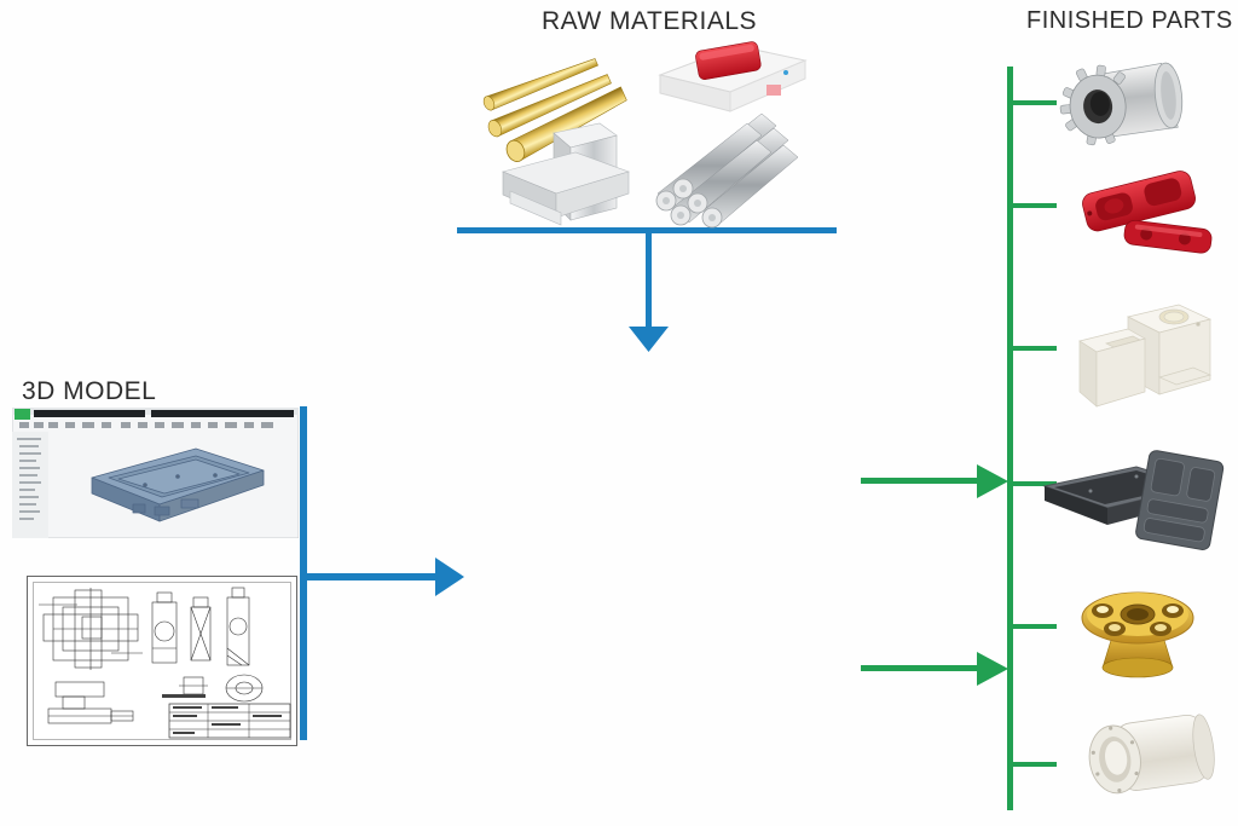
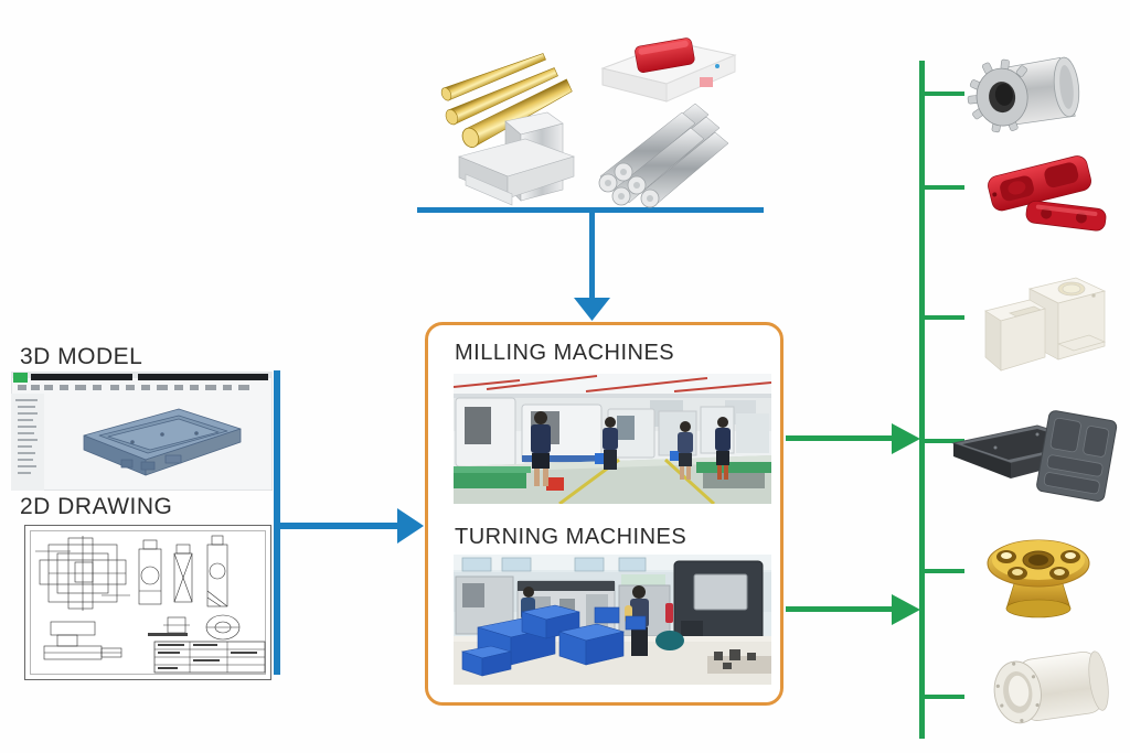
- RAW MATERIALS
- FINISHED PARTS
  3D MODEL
+ 2D DRAWING
+ MILLING MACHINES
+ TURNING MACHINES
